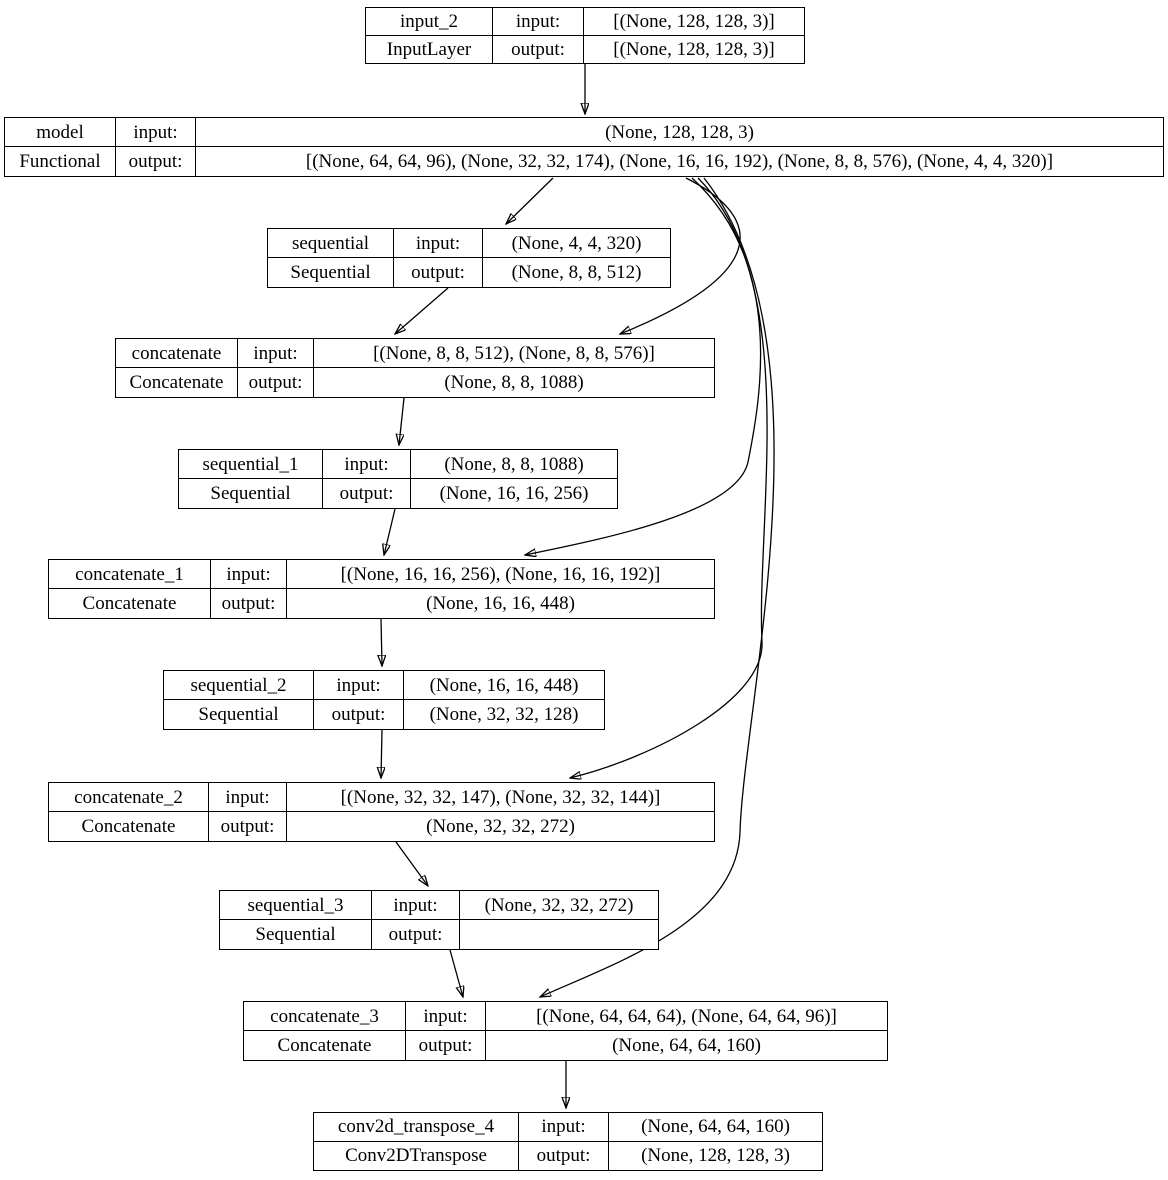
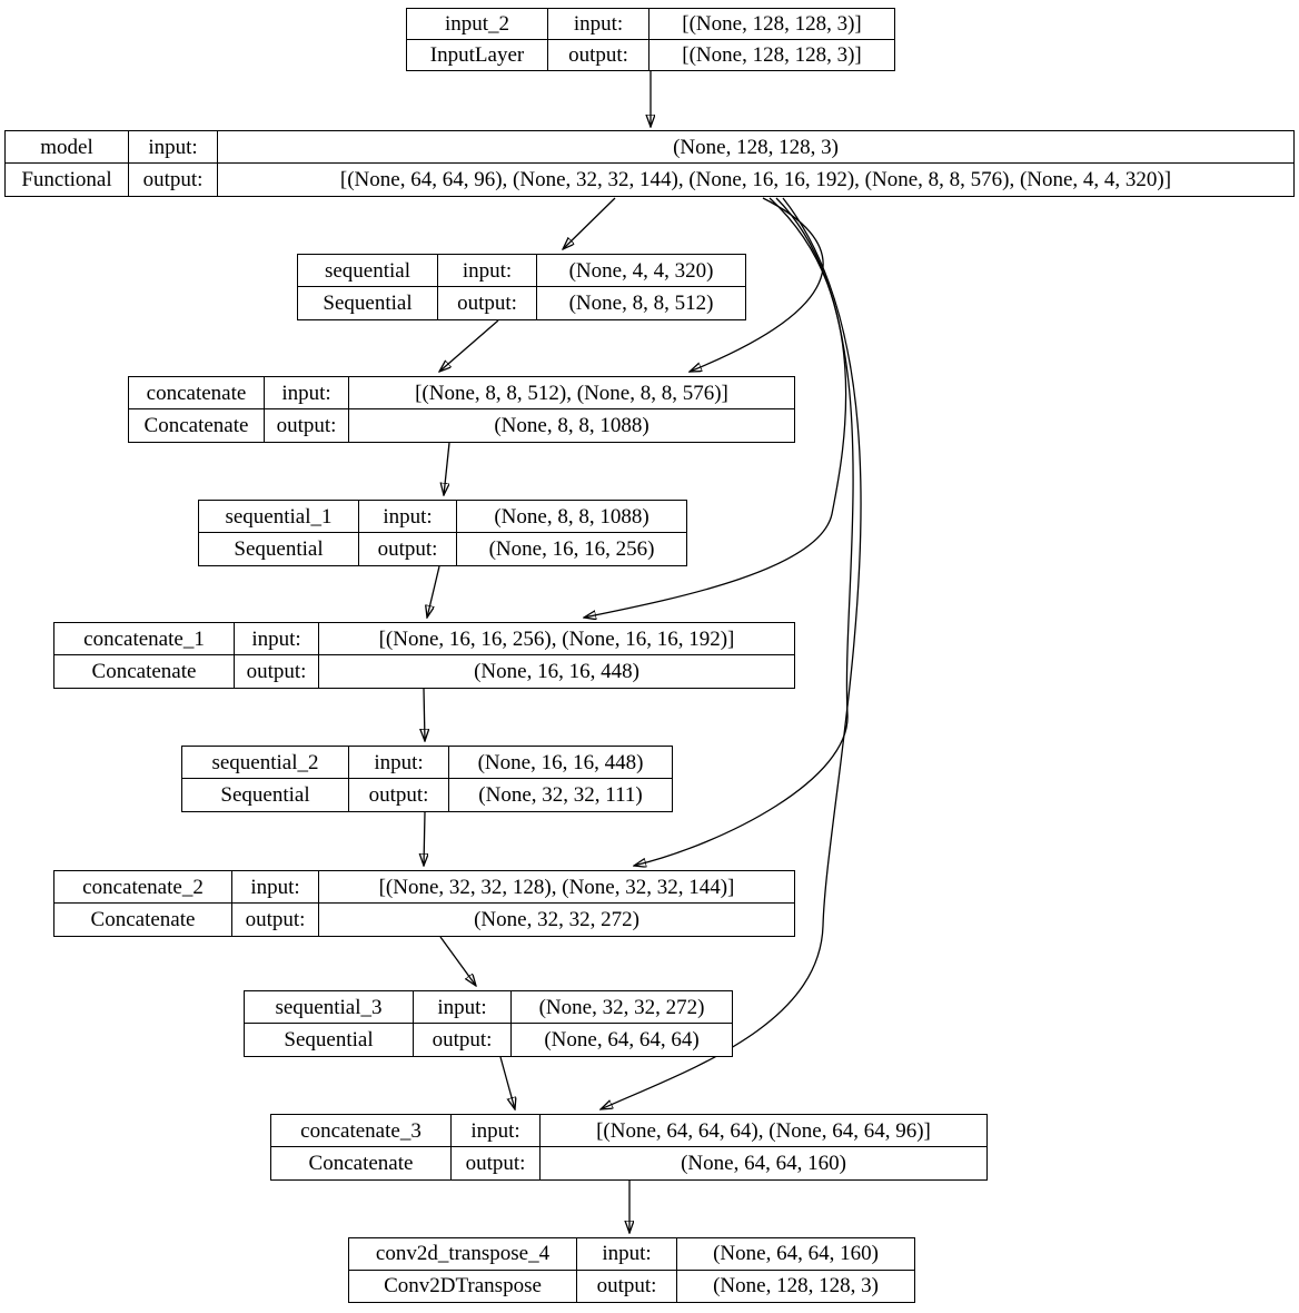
  input_2
  input:
  [(None, 128, 128, 3)]
  InputLayer
  output:
  [(None, 128, 128, 3)]
  model
  input:
  (None, 128, 128, 3)
  Functional
  output:
- [(None, 64, 64, 96), (None, 32, 32, 174), (None, 16, 16, 192), (None, 8, 8, 576), (None, 4, 4, 320)]
+ [(None, 64, 64, 96), (None, 32, 32, 144), (None, 16, 16, 192), (None, 8, 8, 576), (None, 4, 4, 320)]
  sequential
  input:
  (None, 4, 4, 320)
  Sequential
  output:
  (None, 8, 8, 512)
  concatenate
  input:
  [(None, 8, 8, 512), (None, 8, 8, 576)]
  Concatenate
  output:
  (None, 8, 8, 1088)
  sequential_1
  input:
  (None, 8, 8, 1088)
  Sequential
  output:
  (None, 16, 16, 256)
  concatenate_1
  input:
  [(None, 16, 16, 256), (None, 16, 16, 192)]
  Concatenate
  output:
  (None, 16, 16, 448)
  sequential_2
  input:
  (None, 16, 16, 448)
  Sequential
  output:
- (None, 32, 32, 128)
+ (None, 32, 32, 111)
  concatenate_2
  input:
- [(None, 32, 32, 147), (None, 32, 32, 144)]
+ [(None, 32, 32, 128), (None, 32, 32, 144)]
  Concatenate
  output:
  (None, 32, 32, 272)
  sequential_3
  input:
  (None, 32, 32, 272)
  Sequential
  output:
+ (None, 64, 64, 64)
  concatenate_3
  input:
  [(None, 64, 64, 64), (None, 64, 64, 96)]
  Concatenate
  output:
  (None, 64, 64, 160)
  conv2d_transpose_4
  input:
  (None, 64, 64, 160)
  Conv2DTranspose
  output:
  (None, 128, 128, 3)
